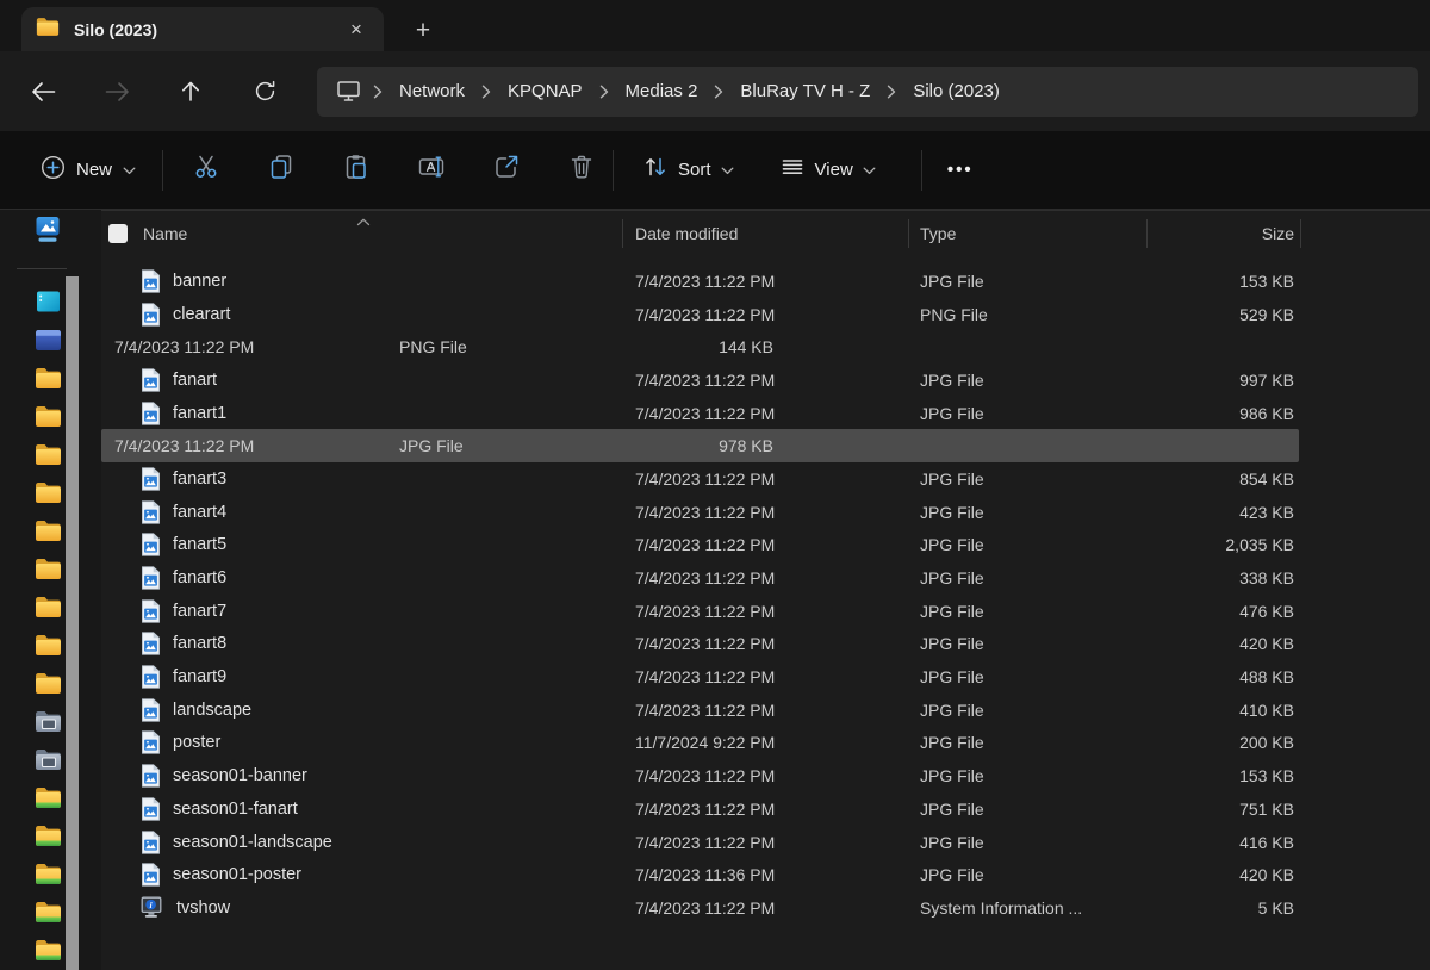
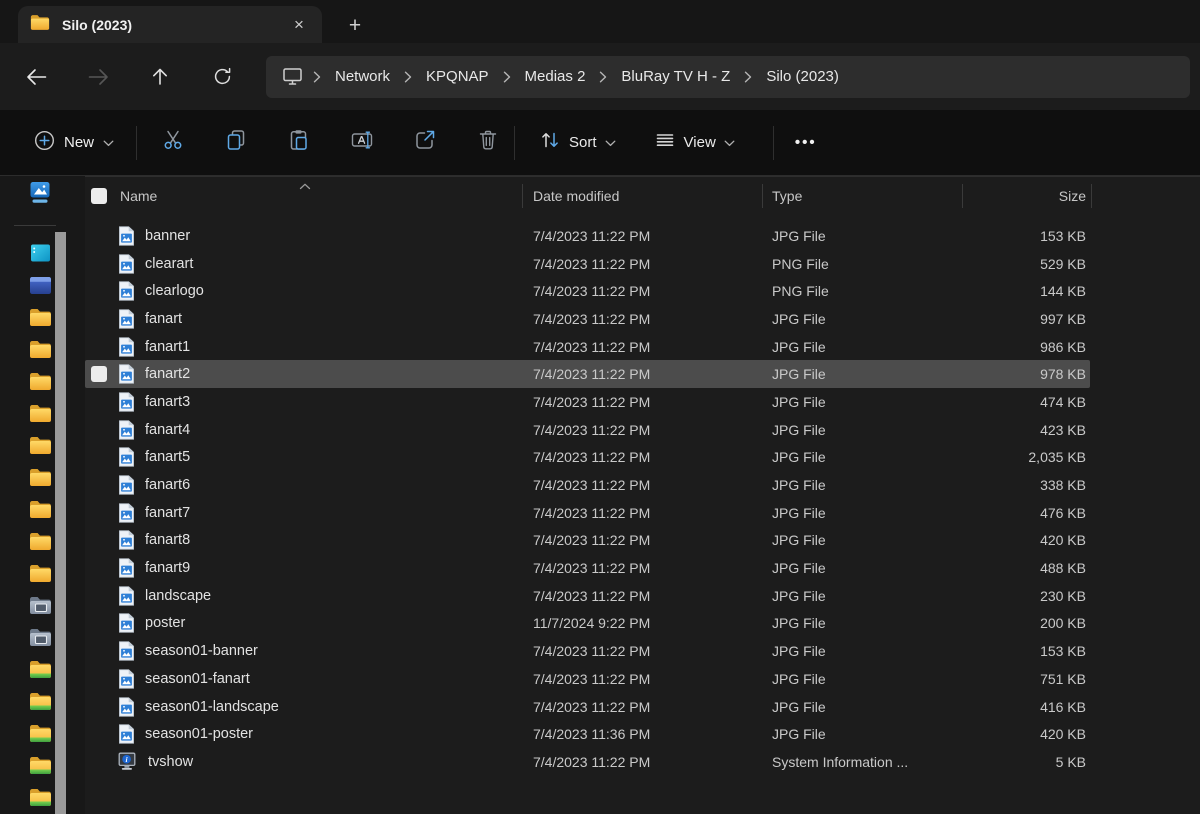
  Silo (2023)
  ×
  +
  Network
  KPQNAP
  Medias 2
  BluRay TV H - Z
  Silo (2023)
  New
  Sort
  View
  •••
  Name
  Date modified
  Type
  Size
  banner
  7/4/2023 11:22 PM
  JPG File
  153 KB
  clearart
  7/4/2023 11:22 PM
  PNG File
  529 KB
+ clearlogo
  7/4/2023 11:22 PM
  PNG File
  144 KB
  fanart
  7/4/2023 11:22 PM
  JPG File
  997 KB
  fanart1
  7/4/2023 11:22 PM
  JPG File
  986 KB
+ fanart2
  7/4/2023 11:22 PM
  JPG File
  978 KB
  fanart3
  7/4/2023 11:22 PM
  JPG File
- 854 KB
+ 474 KB
  fanart4
  7/4/2023 11:22 PM
  JPG File
  423 KB
  fanart5
  7/4/2023 11:22 PM
  JPG File
  2,035 KB
  fanart6
  7/4/2023 11:22 PM
  JPG File
  338 KB
  fanart7
  7/4/2023 11:22 PM
  JPG File
  476 KB
  fanart8
  7/4/2023 11:22 PM
  JPG File
  420 KB
  fanart9
  7/4/2023 11:22 PM
  JPG File
  488 KB
  landscape
  7/4/2023 11:22 PM
  JPG File
- 410 KB
+ 230 KB
  poster
  11/7/2024 9:22 PM
  JPG File
  200 KB
  season01-banner
  7/4/2023 11:22 PM
  JPG File
  153 KB
  season01-fanart
  7/4/2023 11:22 PM
  JPG File
  751 KB
  season01-landscape
  7/4/2023 11:22 PM
  JPG File
  416 KB
  season01-poster
  7/4/2023 11:36 PM
  JPG File
  420 KB
  i
  tvshow
  7/4/2023 11:22 PM
  System Information ...
  5 KB
